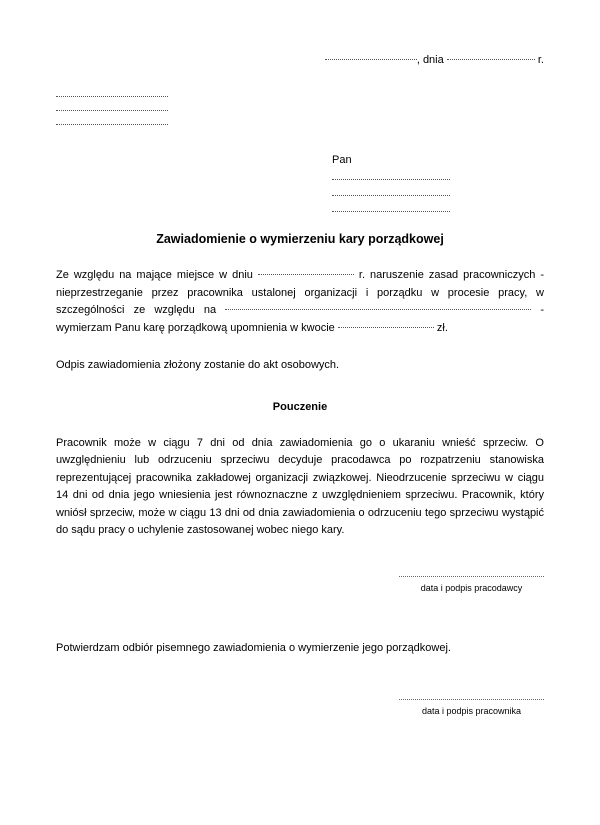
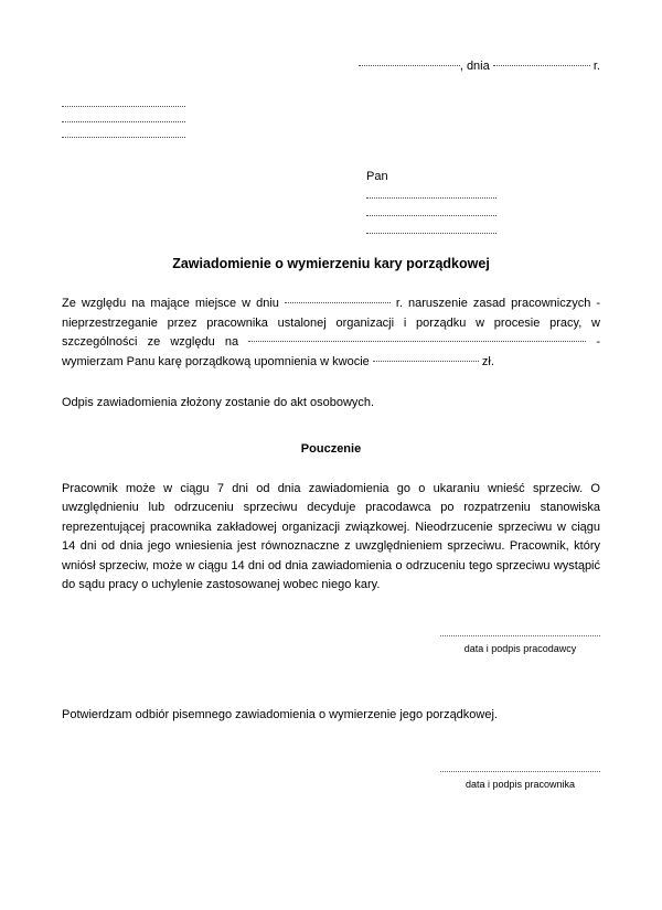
  , dnia r.
  Pan
  Zawiadomienie o wymierzeniu kary porządkowej
  Ze względu na mające miejsce w dniu r. naruszenie zasad pracowniczych - nieprzestrzeganie przez pracownika ustalonej organizacji i porządku w procesie pracy, w szczególności ze względu na - wymierzam Panu karę porządkową upomnienia w kwocie zł.
  Odpis zawiadomienia złożony zostanie do akt osobowych.
  Pouczenie
- Pracownik może w ciągu 7 dni od dnia zawiadomienia go o ukaraniu wnieść sprzeciw. O uwzględnieniu lub odrzuceniu sprzeciwu decyduje pracodawca po rozpatrzeniu stanowiska reprezentującej pracownika zakładowej organizacji związkowej. Nieodrzucenie sprzeciwu w ciągu 14 dni od dnia jego wniesienia jest równoznaczne z uwzględnieniem sprzeciwu. Pracownik, który wniósł sprzeciw, może w ciągu 13 dni od dnia zawiadomienia o odrzuceniu tego sprzeciwu wystąpić do sądu pracy o uchylenie zastosowanej wobec niego kary.
+ Pracownik może w ciągu 7 dni od dnia zawiadomienia go o ukaraniu wnieść sprzeciw. O uwzględnieniu lub odrzuceniu sprzeciwu decyduje pracodawca po rozpatrzeniu stanowiska reprezentującej pracownika zakładowej organizacji związkowej. Nieodrzucenie sprzeciwu w ciągu 14 dni od dnia jego wniesienia jest równoznaczne z uwzględnieniem sprzeciwu. Pracownik, który wniósł sprzeciw, może w ciągu 14 dni od dnia zawiadomienia o odrzuceniu tego sprzeciwu wystąpić do sądu pracy o uchylenie zastosowanej wobec niego kary.
  data i podpis pracodawcy
  Potwierdzam odbiór pisemnego zawiadomienia o wymierzenie jego porządkowej.
  data i podpis pracownika
